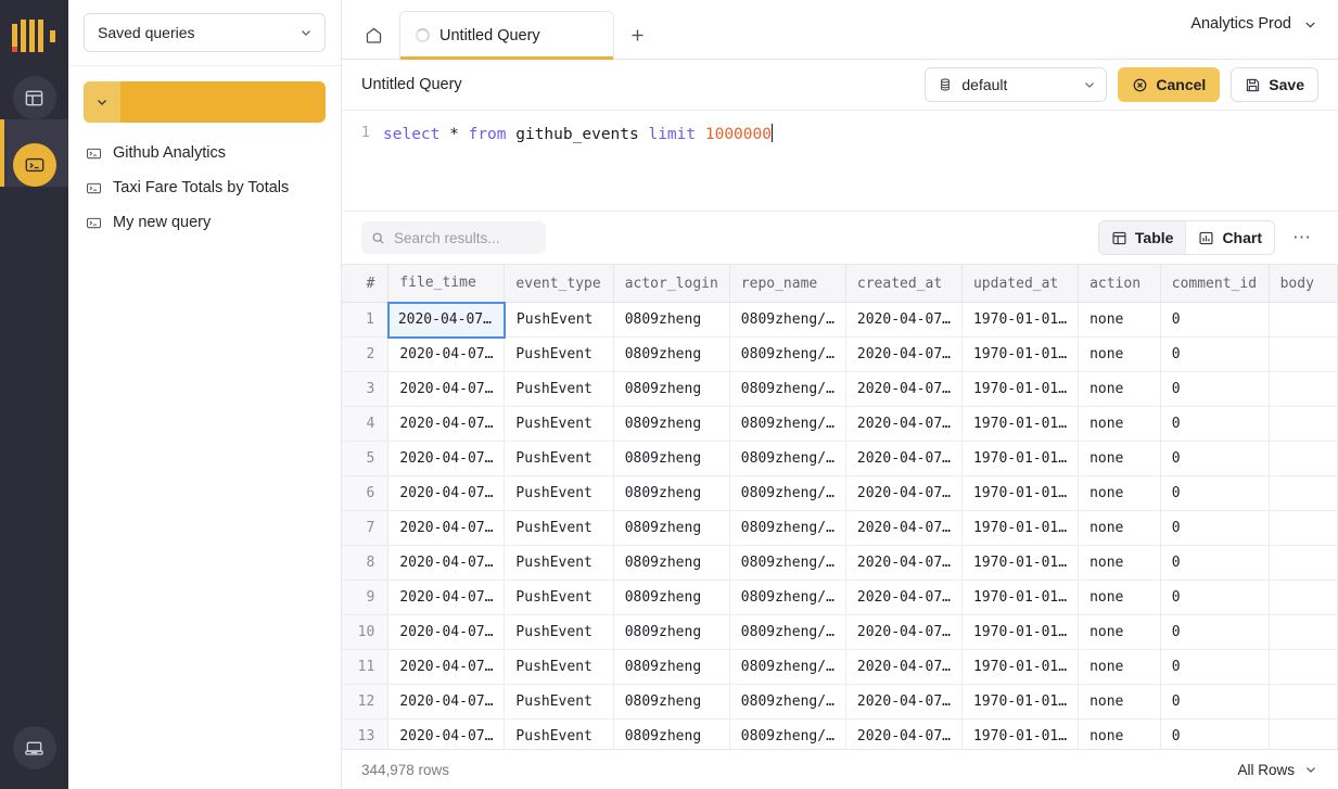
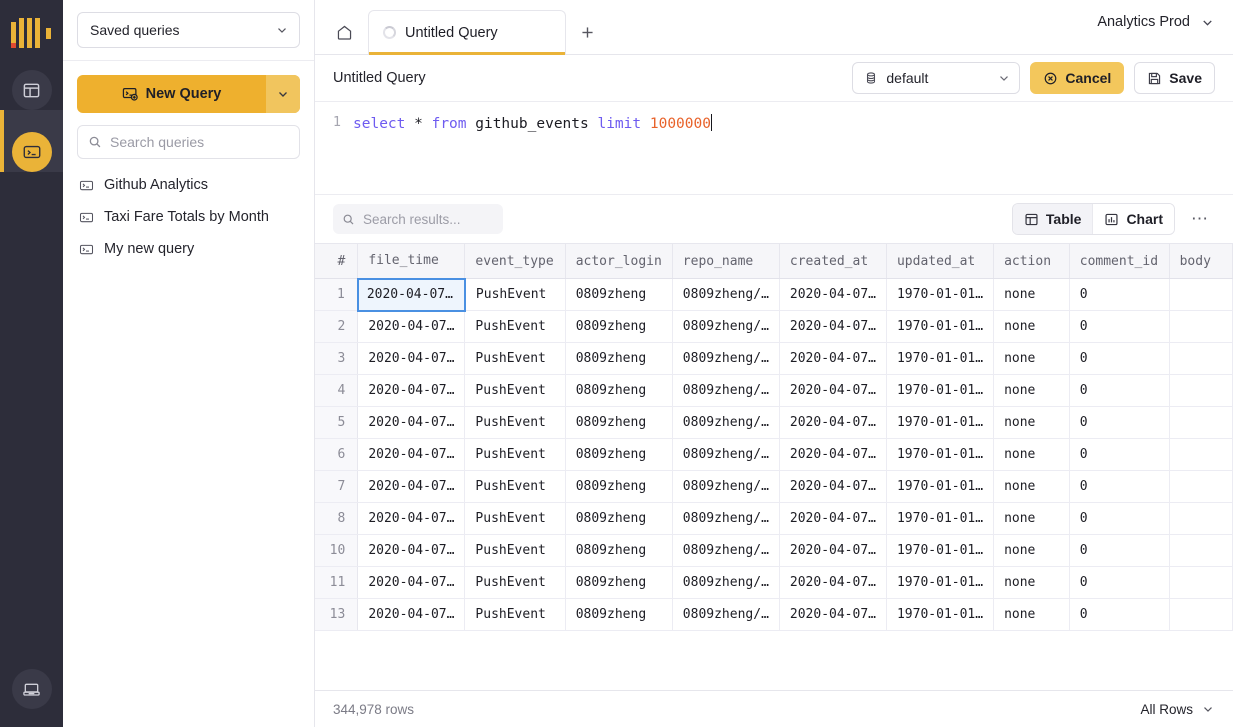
  Saved queries
+ New Query
+ Search queries
  Github Analytics
- Taxi Fare Totals by Totals
+ Taxi Fare Totals by Month
  My new query
  Untitled Query
  Analytics Prod
  Untitled Query
  default
  Cancel
  Save
  1
  select * from github_events limit 1000000
  Search results...
  Table
  Chart
  ⋯
  #	file_time	event_type	actor_login	repo_name	created_at	updated_at	action	comment_id	body
  1	2020-04-07…	PushEvent	0809zheng	0809zheng/…	2020-04-07…	1970-01-01…	none	0
  2	2020-04-07…	PushEvent	0809zheng	0809zheng/…	2020-04-07…	1970-01-01…	none	0
  3	2020-04-07…	PushEvent	0809zheng	0809zheng/…	2020-04-07…	1970-01-01…	none	0
  4	2020-04-07…	PushEvent	0809zheng	0809zheng/…	2020-04-07…	1970-01-01…	none	0
  5	2020-04-07…	PushEvent	0809zheng	0809zheng/…	2020-04-07…	1970-01-01…	none	0
  6	2020-04-07…	PushEvent	0809zheng	0809zheng/…	2020-04-07…	1970-01-01…	none	0
  7	2020-04-07…	PushEvent	0809zheng	0809zheng/…	2020-04-07…	1970-01-01…	none	0
  8	2020-04-07…	PushEvent	0809zheng	0809zheng/…	2020-04-07…	1970-01-01…	none	0
- 9	2020-04-07…	PushEvent	0809zheng	0809zheng/…	2020-04-07…	1970-01-01…	none	0
  10	2020-04-07…	PushEvent	0809zheng	0809zheng/…	2020-04-07…	1970-01-01…	none	0
  11	2020-04-07…	PushEvent	0809zheng	0809zheng/…	2020-04-07…	1970-01-01…	none	0
- 12	2020-04-07…	PushEvent	0809zheng	0809zheng/…	2020-04-07…	1970-01-01…	none	0
  13	2020-04-07…	PushEvent	0809zheng	0809zheng/…	2020-04-07…	1970-01-01…	none	0
  344,978 rows
  All Rows
